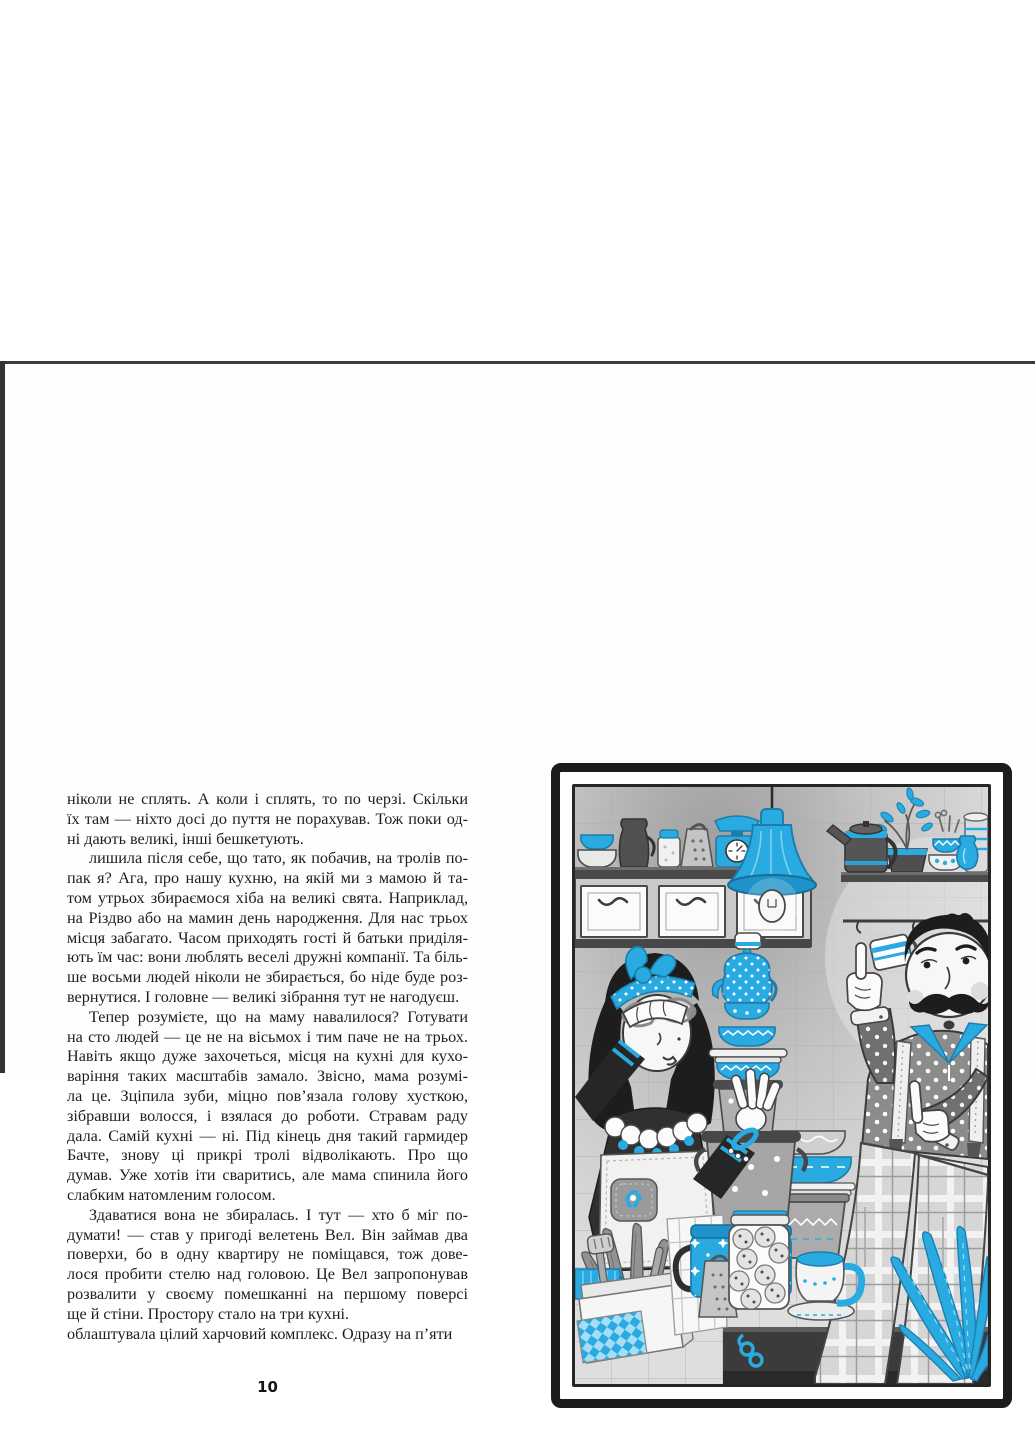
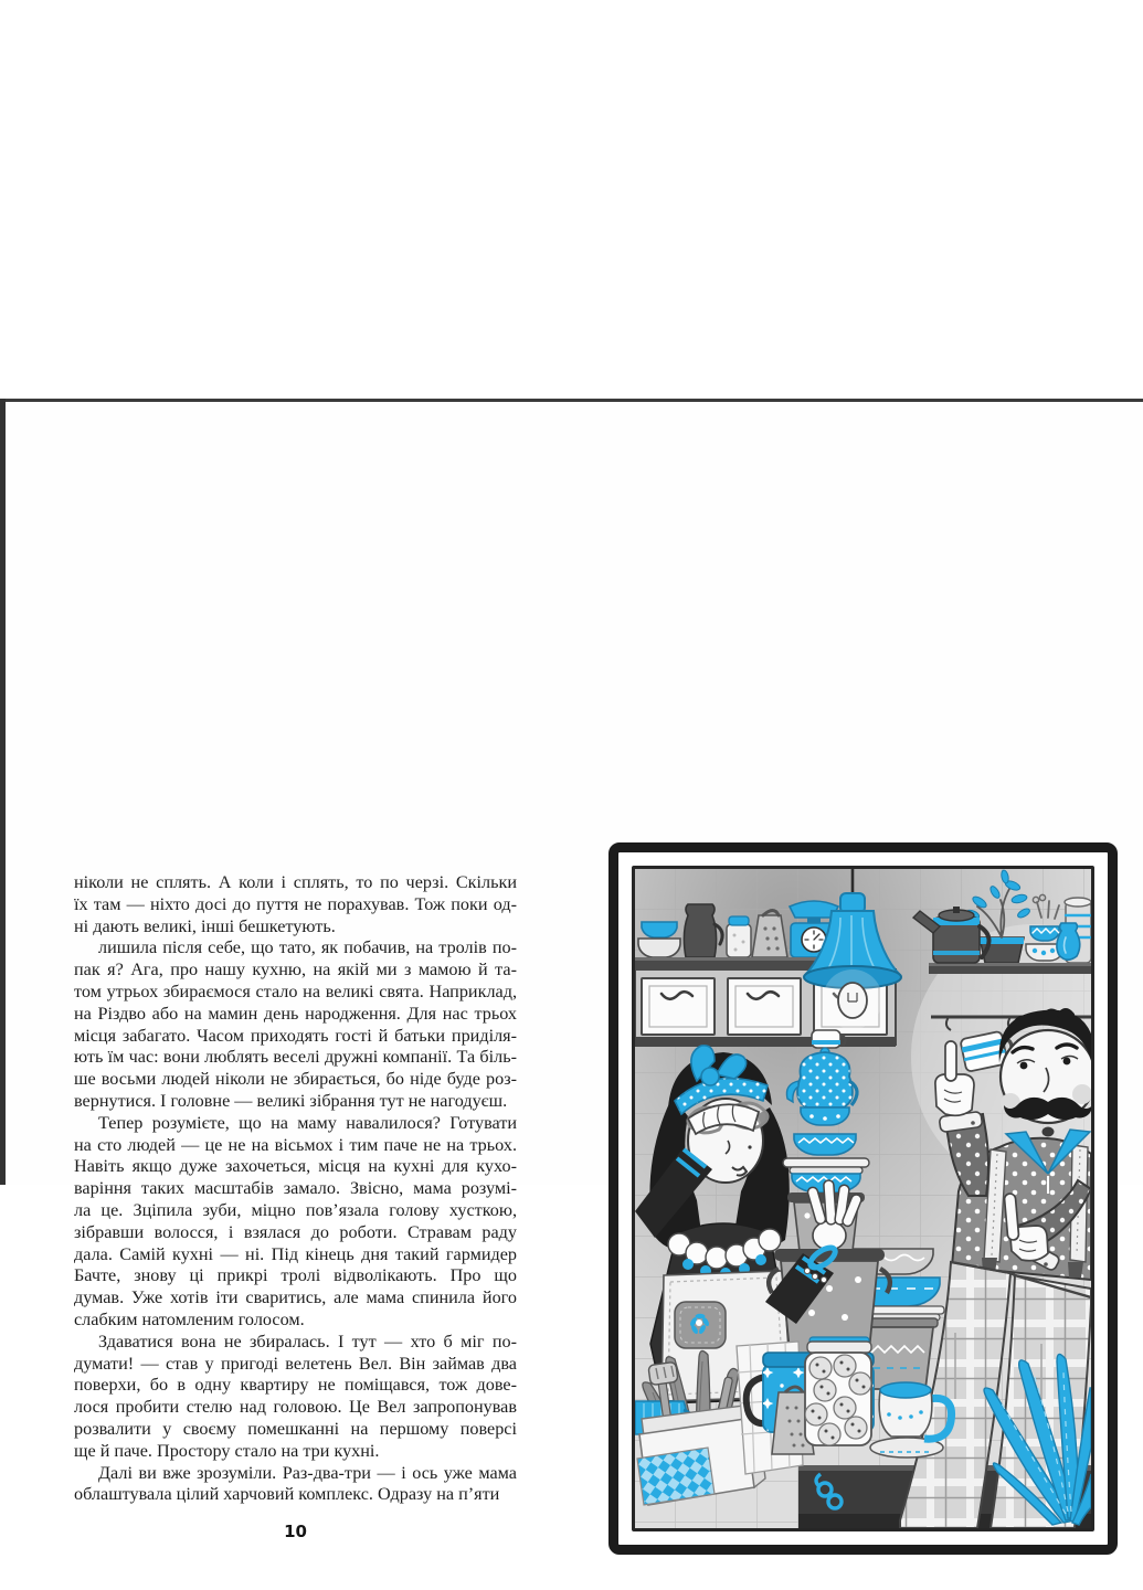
  ніколи не сплять. А коли і сплять, то по черзі. Скільки
  їх там — ніхто досі до пуття не порахував. Тож поки од-
  ні дають великі, інші бешкетують.
  лишила після себе, що тато, як побачив, на тролів по-
  пак я? Ага, про нашу кухню, на якій ми з мамою й та-
- том утрьох збираємося хіба на великі свята. Наприклад,
+ том утрьох збираємося стало на великі свята. Наприклад,
  на Різдво або на мамин день народження. Для нас трьох
  місця забагато. Часом приходять гості й батьки приділя-
  ють їм час: вони люблять веселі дружні компанії. Та біль-
  ше восьми людей ніколи не збирається, бо ніде буде роз-
  вернутися. І головне — великі зібрання тут не нагодуєш.
  Тепер розумієте, що на маму навалилося? Готувати
  на сто людей — це не на вісьмох і тим паче не на трьох.
  Навіть якщо дуже захочеться, місця на кухні для кухо-
  варіння таких масштабів замало. Звісно, мама розумі-
  ла це. Зціпила зуби, міцно пов’язала голову хусткою,
  зібравши волосся, і взялася до роботи. Стравам раду
  дала. Самій кухні — ні. Під кінець дня такий гармидер
  Бачте, знову ці прикрі тролі відволікають. Про що
  думав. Уже хотів іти сваритись, але мама спинила його
  слабким натомленим голосом.
  Здаватися вона не збиралась. І тут — хто б міг по-
  думати! — став у пригоді велетень Вел. Він займав два
  поверхи, бо в одну квартиру не поміщався, тож дове-
  лося пробити стелю над головою. Це Вел запропонував
  розвалити у своєму помешканні на першому поверсі
- ще й стіни. Простору стало на три кухні.
+ ще й паче. Простору стало на три кухні.
+ Далі ви вже зрозуміли. Раз-два-три — і ось уже мама
  облаштувала цілий харчовий комплекс. Одразу на п’яти
  10
